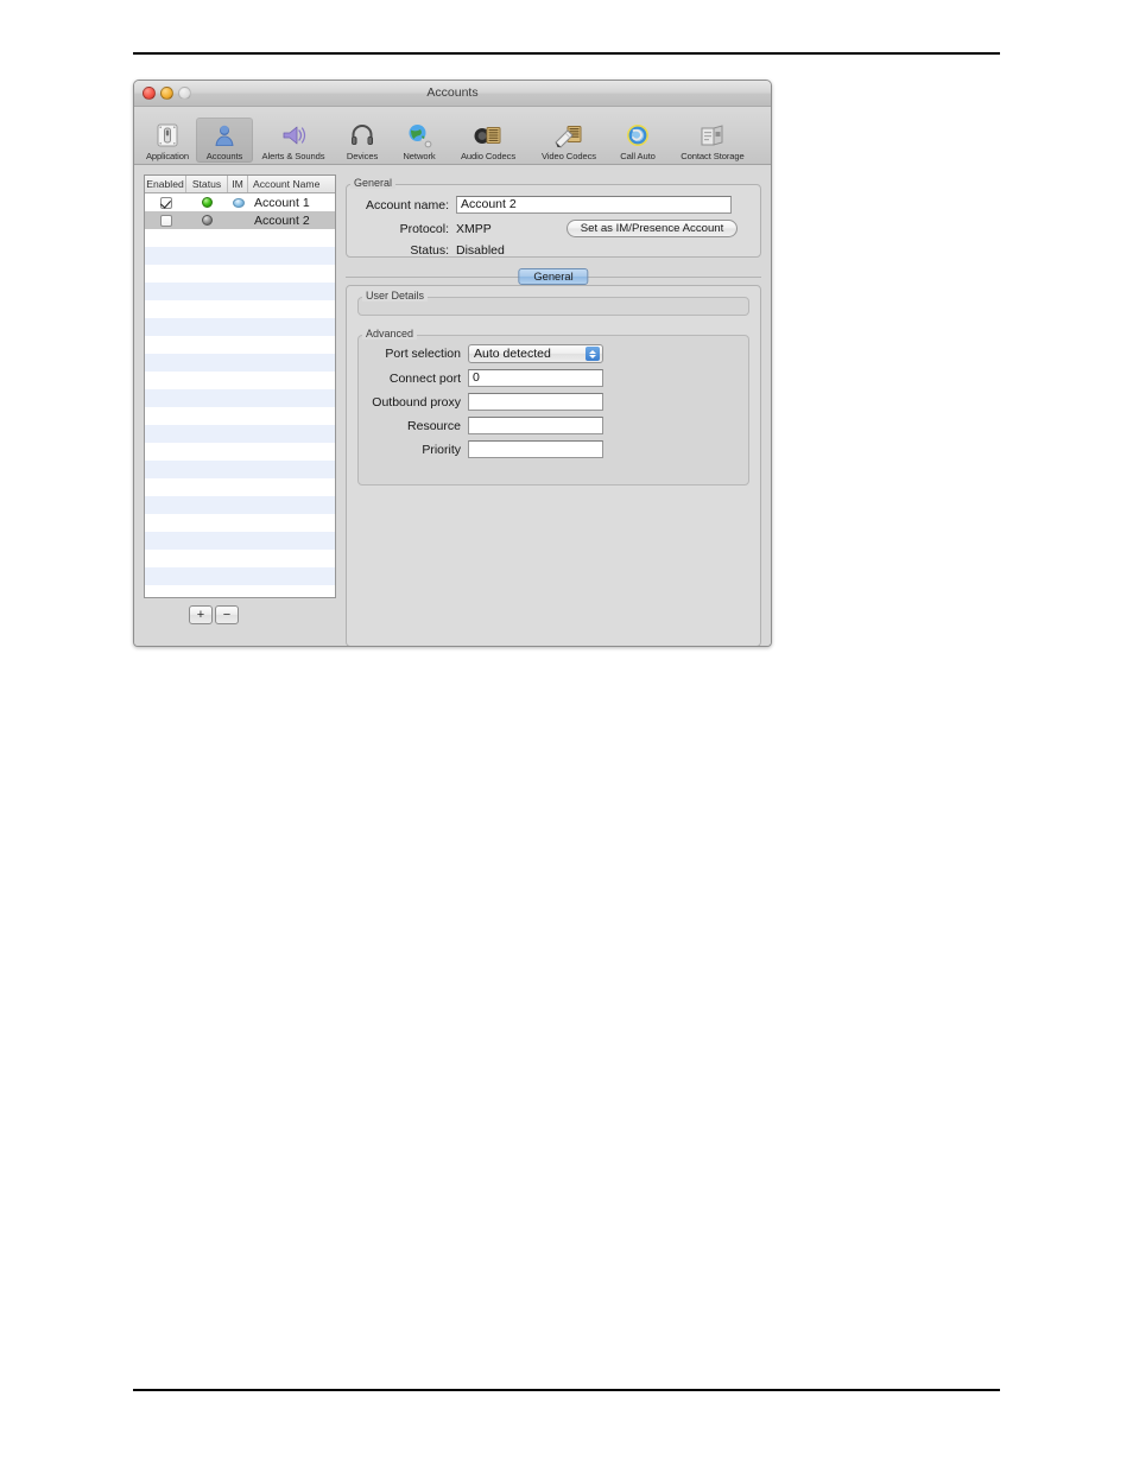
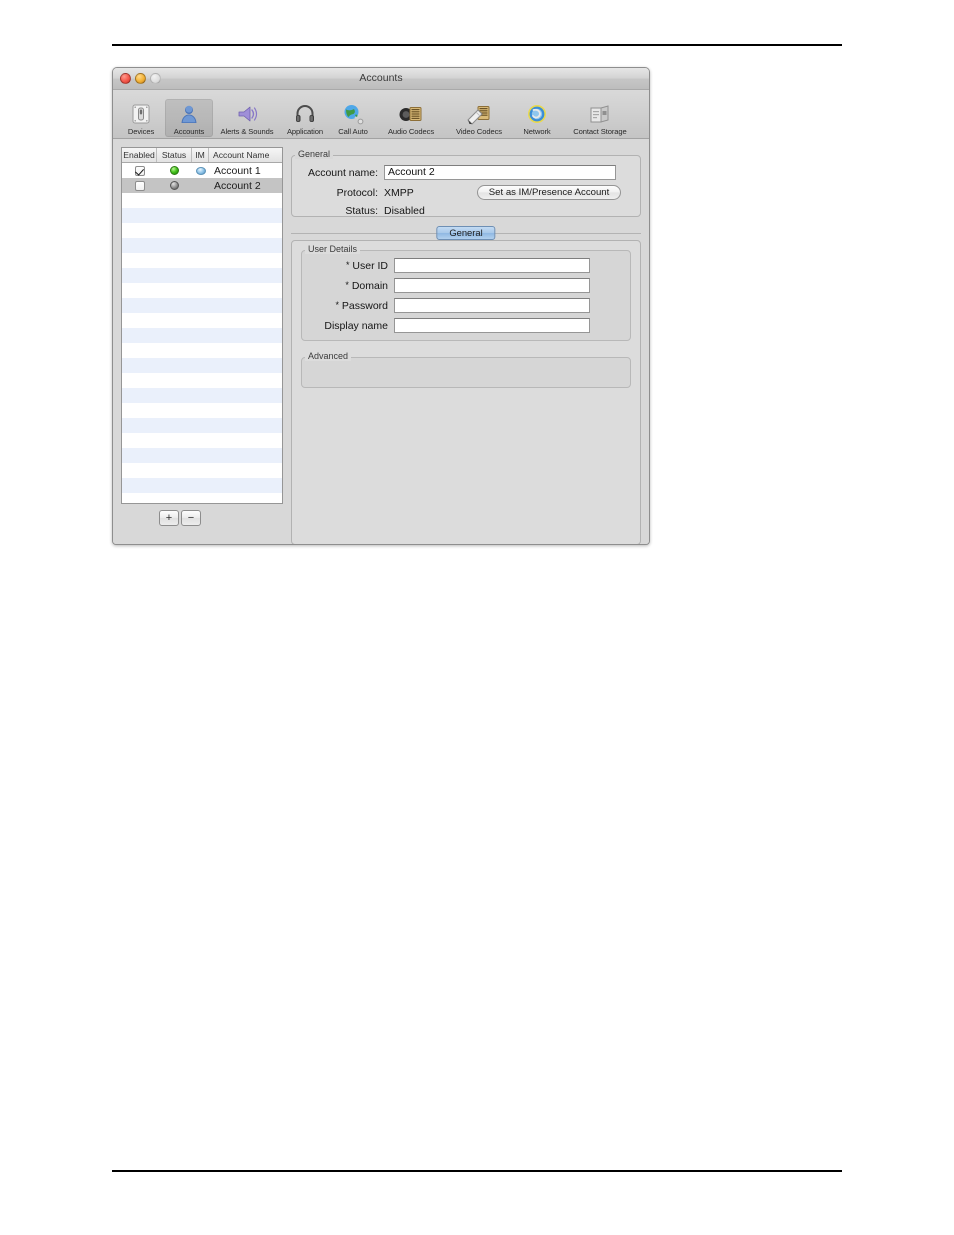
  Accounts
- Application
+ Devices
  Accounts
  Alerts & Sounds
- Devices
+ Application
- Network
+ Call Auto
  Audio Codecs
  Video Codecs
- Call Auto
+ Network
  Contact Storage
  Enabled
  Status
  IM
  Account Name
  Account 1
  Account 2
  +
  −
  General
  Account name:
  Account 2
  Protocol:
  XMPP
  Set as IM/Presence Account
  Status:
  Disabled
  General
  User Details
+ * User ID
+ * Domain
+ * Password
+ Display name
  Advanced
- Port selection
- Auto detected
- Connect port
- 0
- Outbound proxy
- Resource
- Priority
